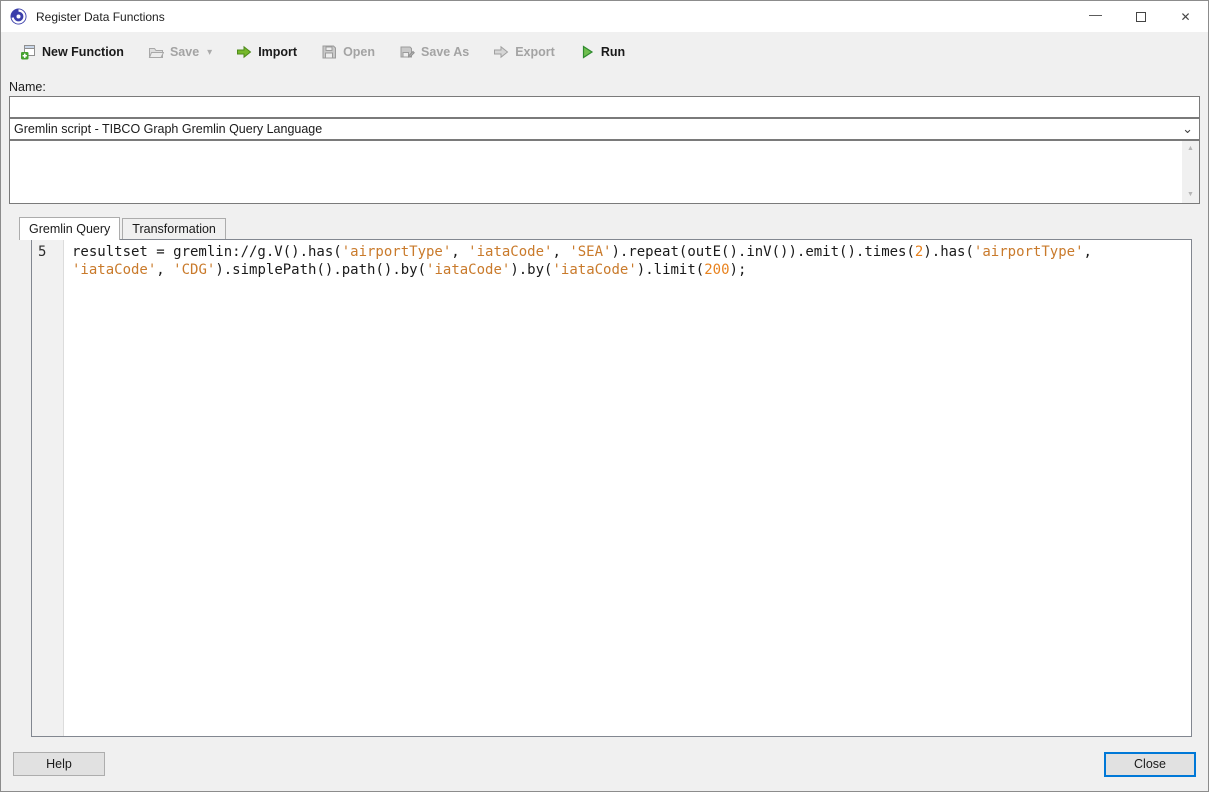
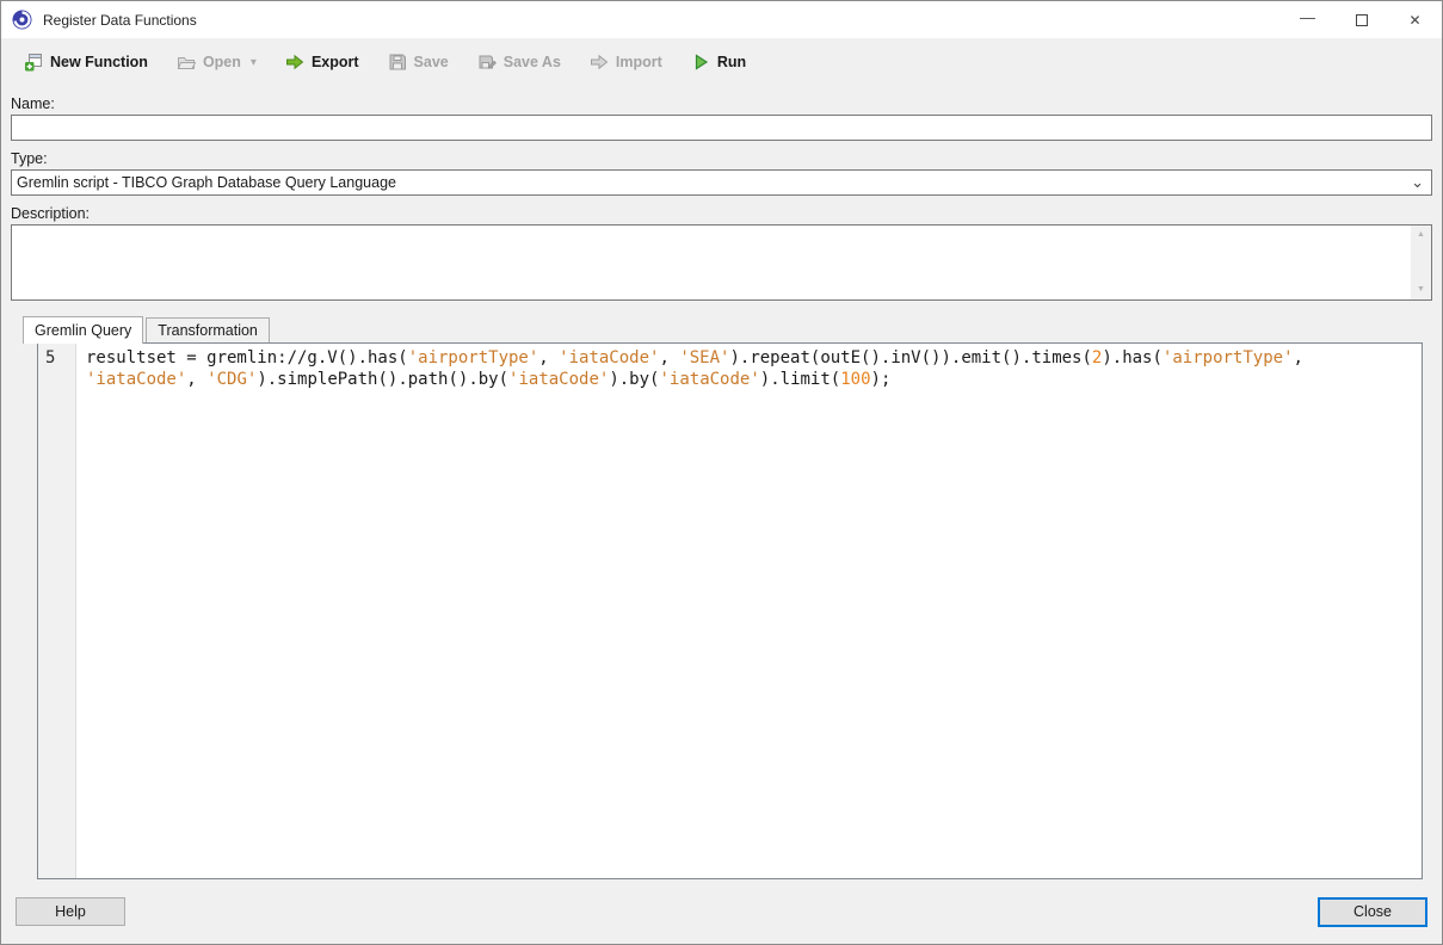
  Register Data Functions
  —
  ✕
  New Function
- Save
+ Open
  ▾
- Import
+ Export
- Open
+ Save
  Save As
- Export
+ Import
  Run
  Name:
+ Type:
- Gremlin script - TIBCO Graph Gremlin Query Language
+ Gremlin script - TIBCO Graph Database Query Language
  ⌄
+ Description:
  Gremlin Query
  Transformation
  5
  resultset = gremlin://g.V().has('airportType', 'iataCode', 'SEA').repeat(outE().inV()).emit().times(2).has('airportType',
- 'iataCode', 'CDG').simplePath().path().by('iataCode').by('iataCode').limit(200);
+ 'iataCode', 'CDG').simplePath().path().by('iataCode').by('iataCode').limit(100);
  Help
  Close
